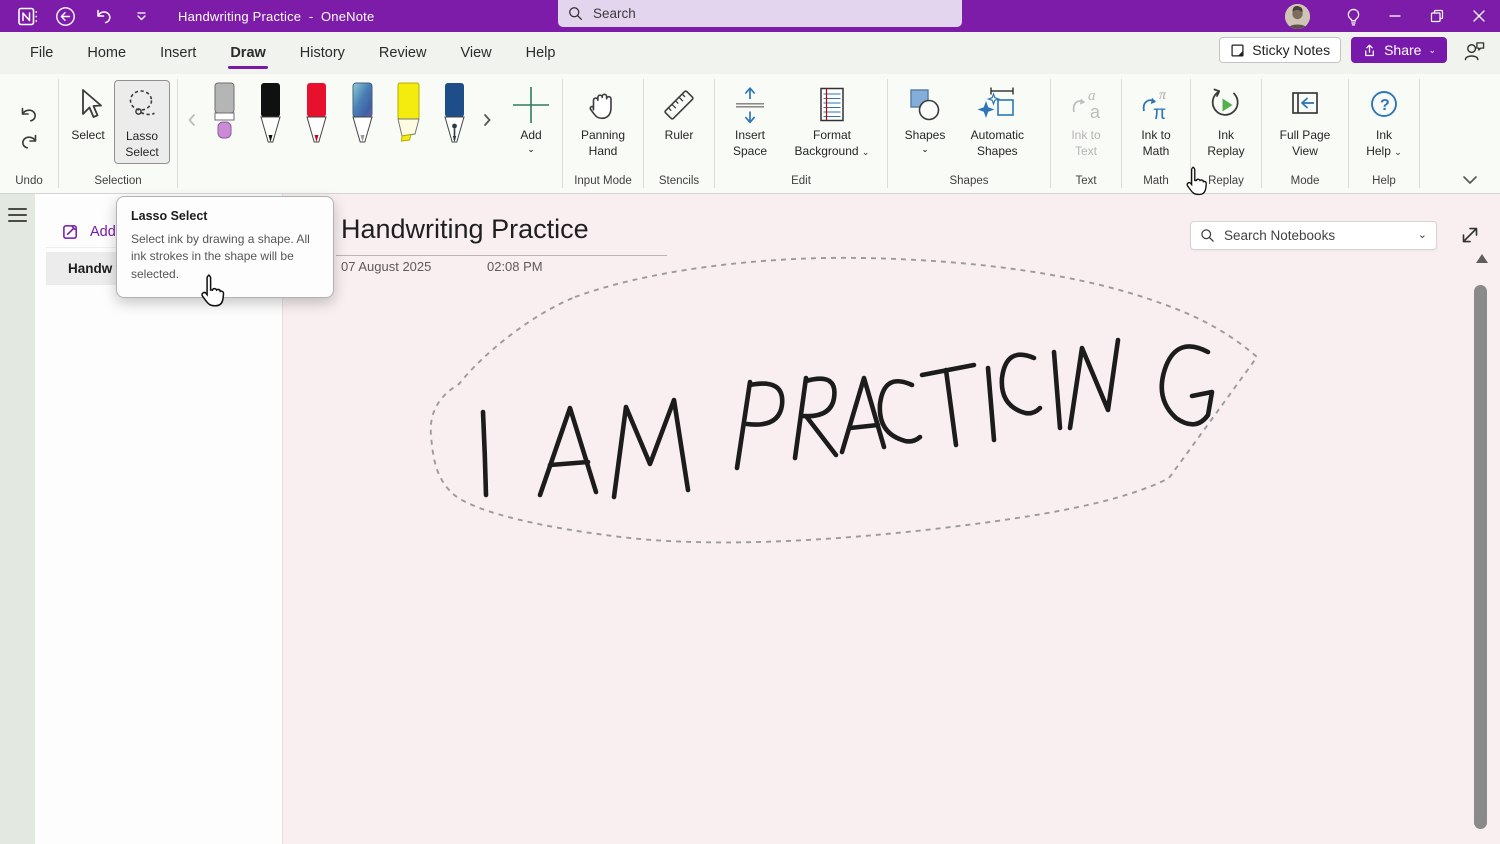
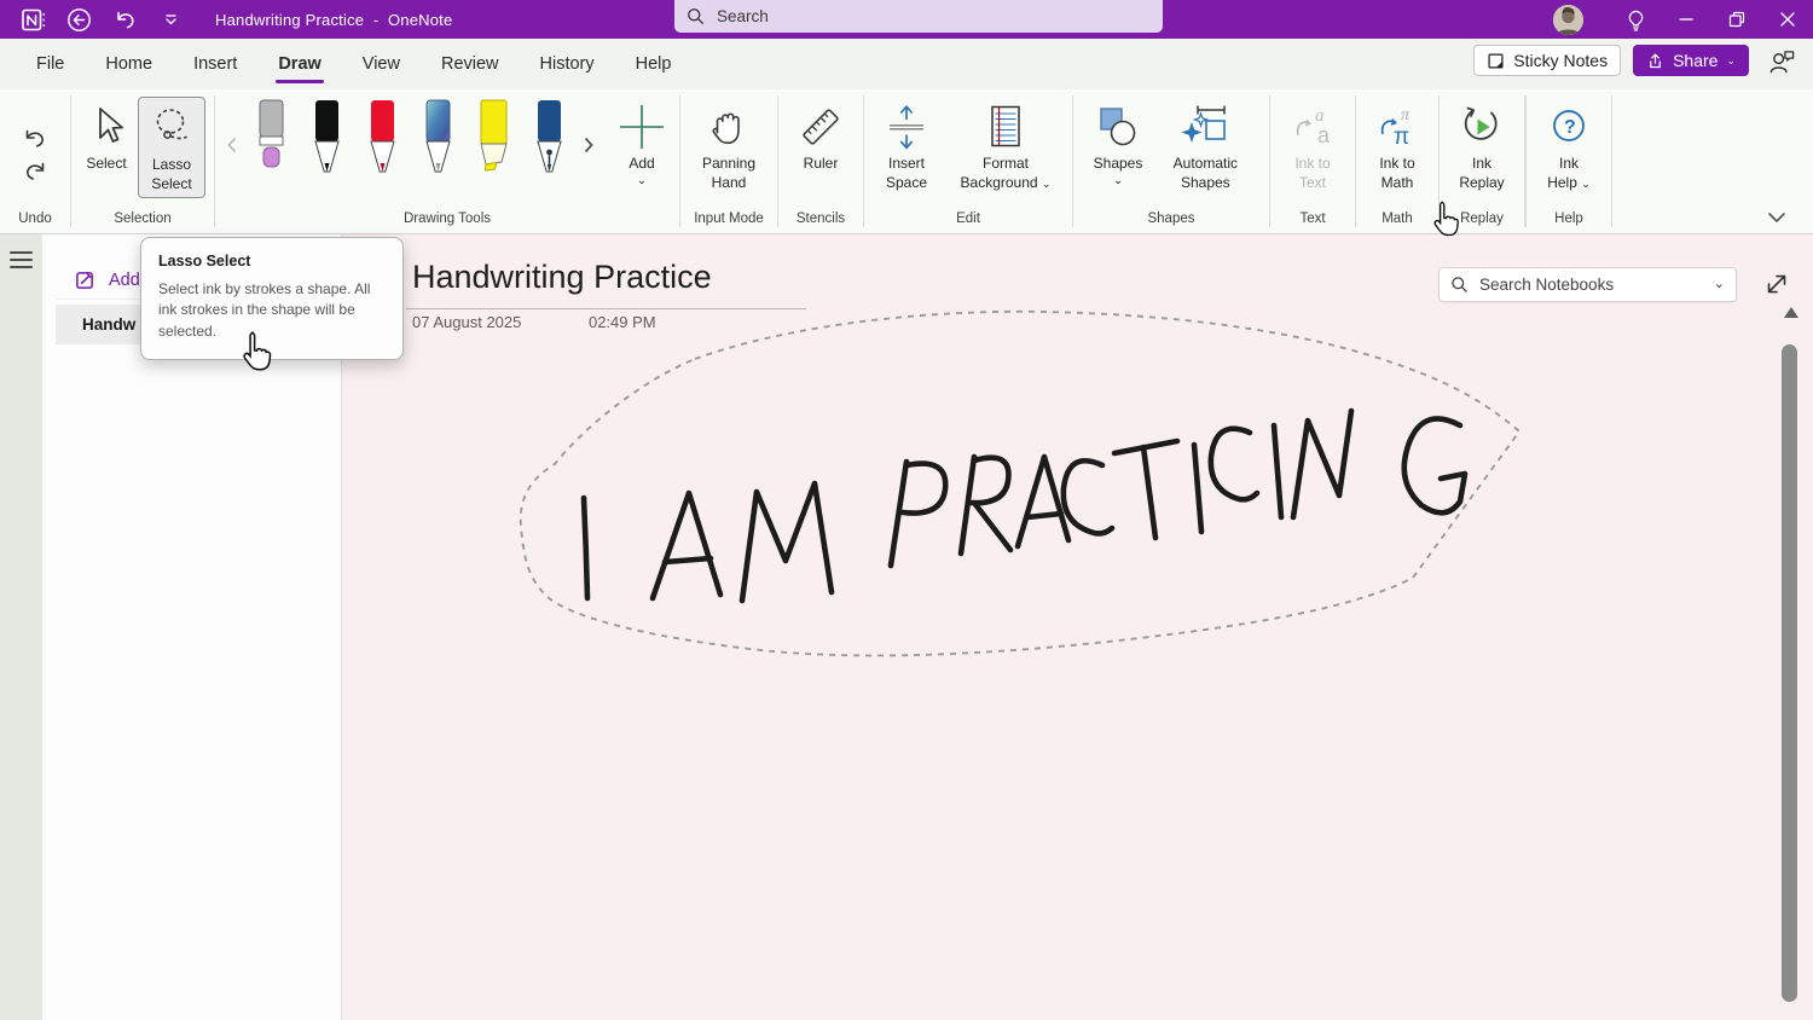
  Handwriting Practice - OneNote
  Search
  File
  Home
  Insert
  Draw
- History
+ View
  Review
- View
+ History
  Help
  Sticky Notes
  Share
  ⌄
  Undo
  Select
  Lasso Select
  Selection
  Add
  ⌄
+ Drawing Tools
  Panning Hand
  Input Mode
  Ruler
  Stencils
  Insert Space
  Format Background ⌄
  Edit
  Shapes
  ⌄
  Automatic Shapes
  Shapes
  a
  a
  Ink to Text
  Text
  π
  π
  Ink to Math
  Math
  Ink Replay
  Replay
- Full Page View
- Mode
  ?
  Ink Help ⌄
  Help
  Add
  Handw
  Handwriting Practice
- 07 August 2025 02:08 PM
+ 07 August 2025 02:49 PM
  Search Notebooks
  ⌄
  Lasso Select
- Select ink by drawing a shape. All ink strokes in the shape will be selected.
+ Select ink by strokes a shape. All ink strokes in the shape will be selected.
